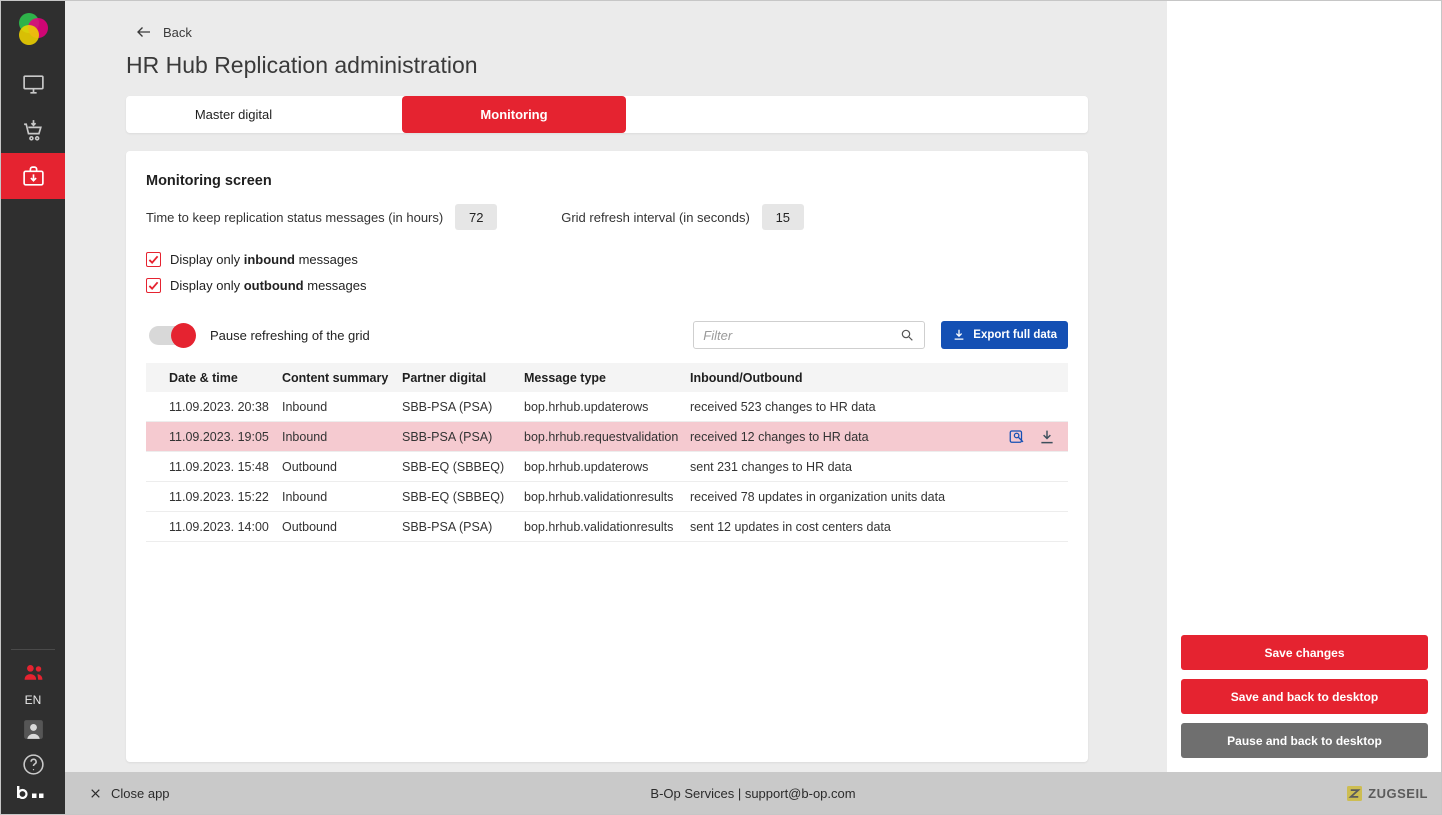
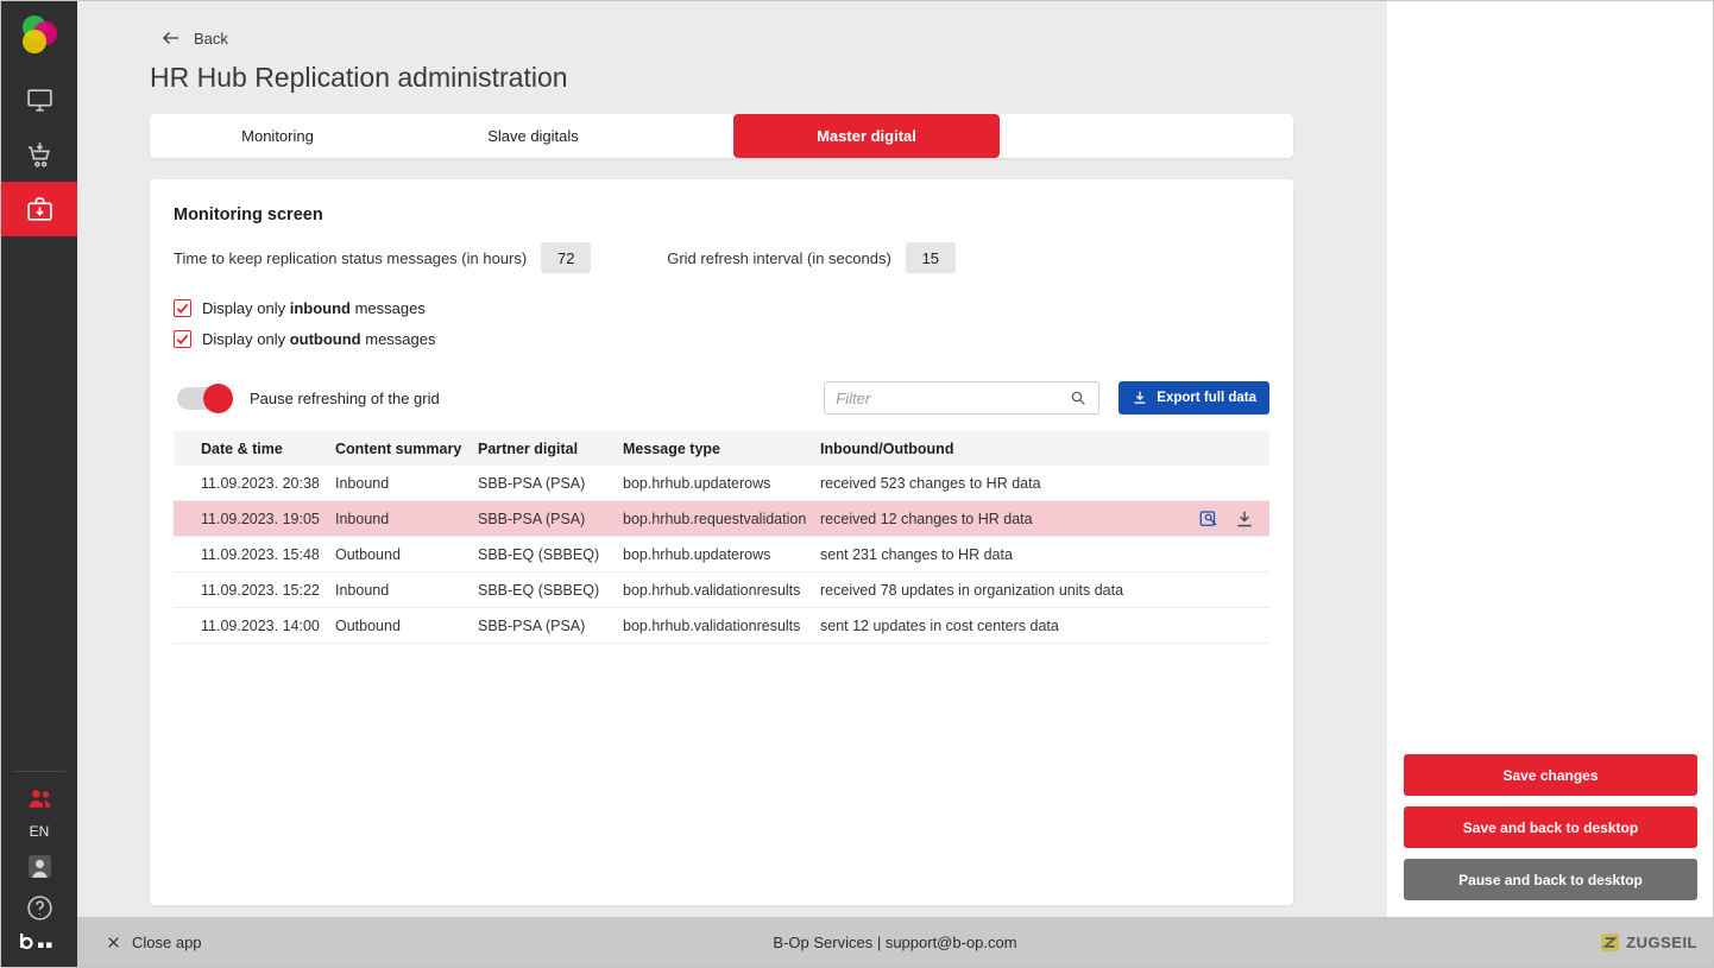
  EN
  Back
  HR Hub Replication administration
- Master digital
+ Monitoring
+ Slave digitals
- Monitoring
+ Master digital
  Monitoring screen
  Time to keep replication status messages (in hours)
  72
  Grid refresh interval (in seconds)
  15
  Display only inbound messages
  Display only outbound messages
  Pause refreshing of the grid
  Filter
  Export full data
  Date & time
  Content summary
  Partner digital
  Message type
  Inbound/Outbound
  11.09.2023. 20:38
  Inbound
  SBB-PSA (PSA)
  bop.hrhub.updaterows
  received 523 changes to HR data
  11.09.2023. 19:05
  Inbound
  SBB-PSA (PSA)
  bop.hrhub.requestvalidation
  received 12 changes to HR data
  11.09.2023. 15:48
  Outbound
  SBB-EQ (SBBEQ)
  bop.hrhub.updaterows
  sent 231 changes to HR data
  11.09.2023. 15:22
  Inbound
  SBB-EQ (SBBEQ)
  bop.hrhub.validationresults
  received 78 updates in organization units data
  11.09.2023. 14:00
  Outbound
  SBB-PSA (PSA)
  bop.hrhub.validationresults
  sent 12 updates in cost centers data
  Save changes
  Save and back to desktop
  Pause and back to desktop
  Close app
  B-Op Services | support@b-op.com
  ZUGSEIL
